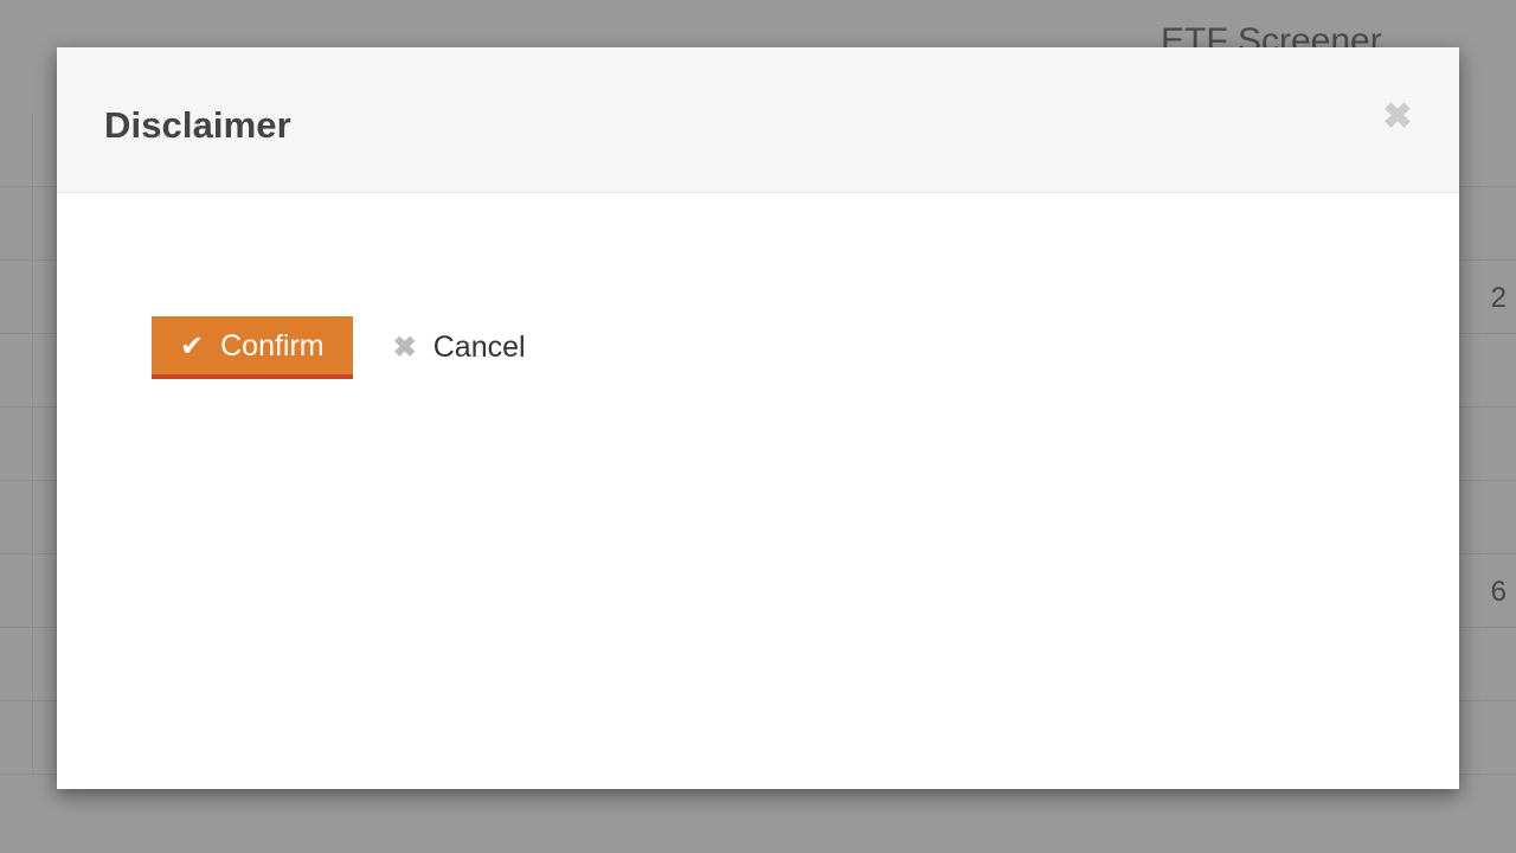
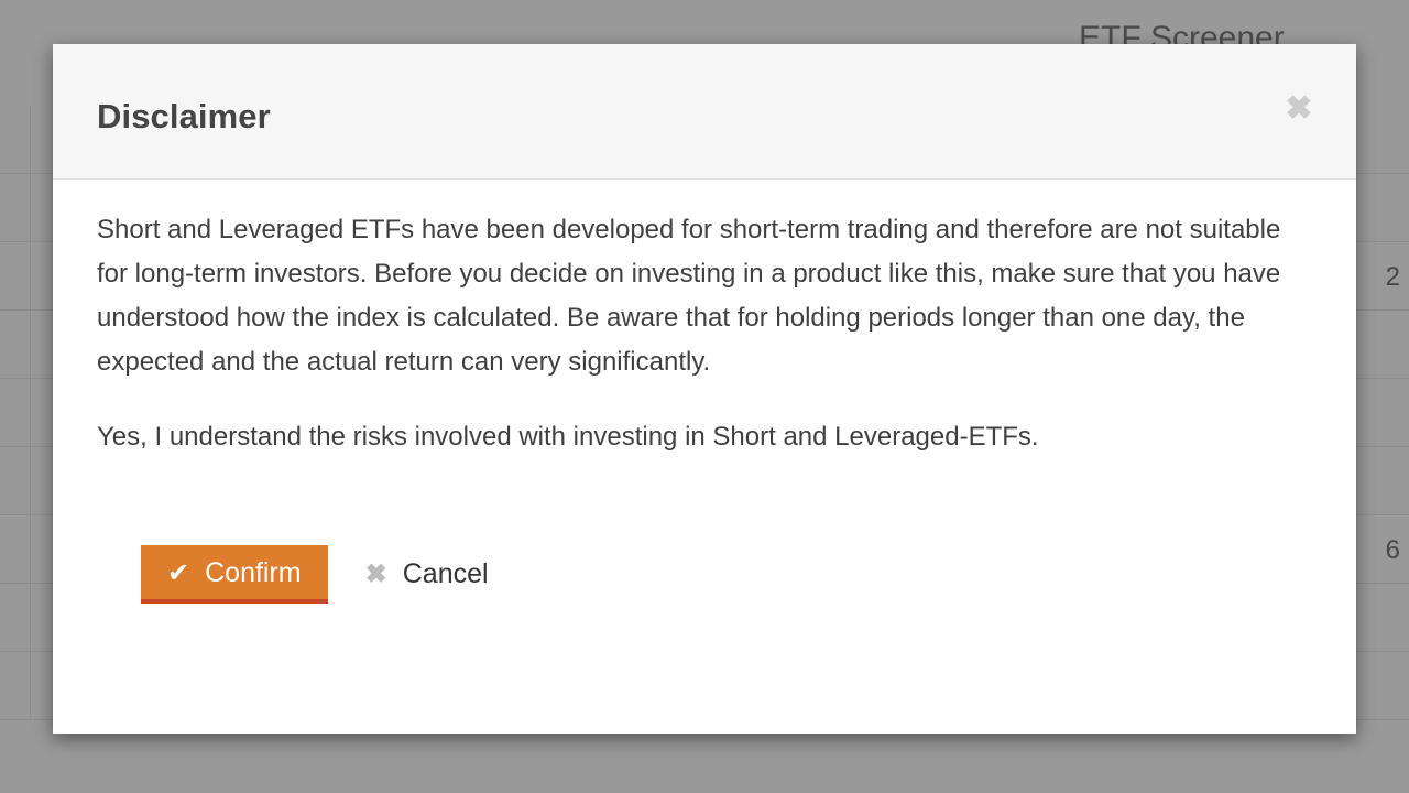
  ETF Screener
  2
  6
  Disclaimer
  ✖
+ Short and Leveraged ETFs have been developed for short-term trading and therefore are not suitable for long-term investors. Before you decide on investing in a product like this, make sure that you have understood how the index is calculated. Be aware that for holding periods longer than one day, the expected and the actual return can very significantly.
+ Yes, I understand the risks involved with investing in Short and Leveraged-ETFs.
  ✔
  Confirm
  ✖
  Cancel
